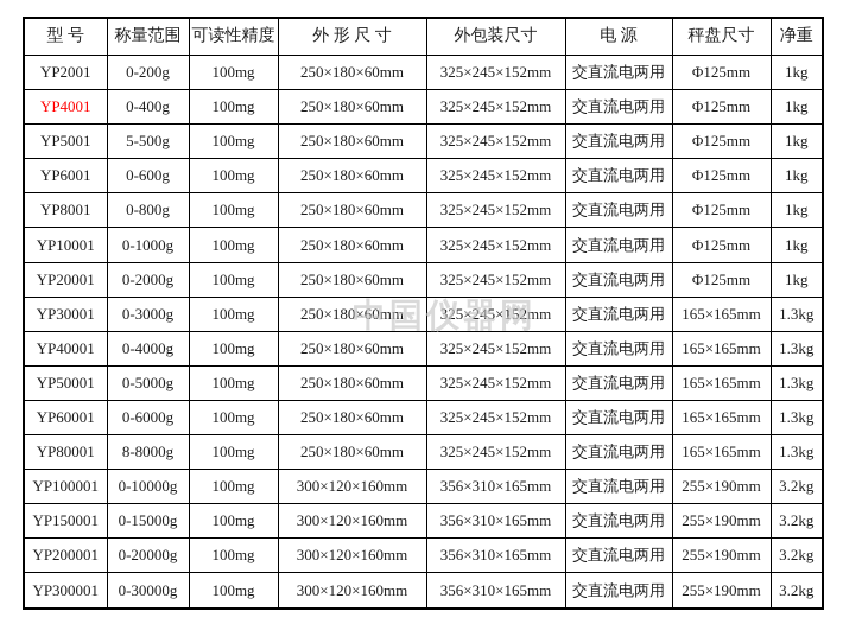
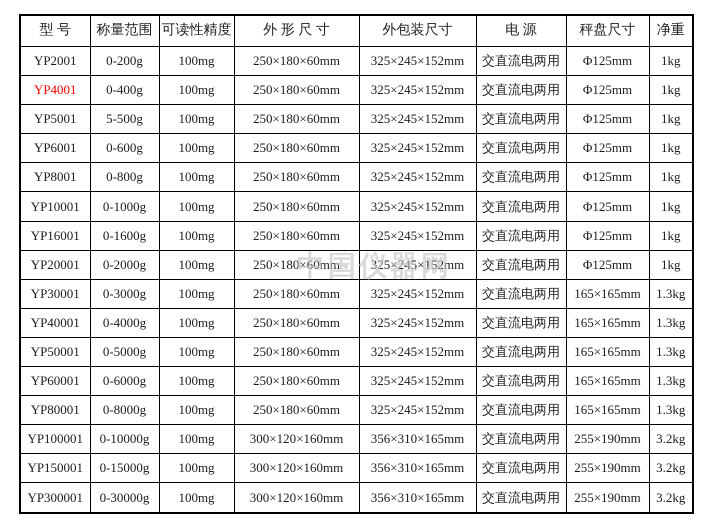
  中国仪器网
  型 号	称量范围	可读性精度	外 形 尺 寸	外包装尺寸	电 源	秤盘尺寸	净重
  YP2001	0-200g	100mg	250×180×60mm	325×245×152mm	交直流电两用	Φ125mm	1kg
  YP4001	0-400g	100mg	250×180×60mm	325×245×152mm	交直流电两用	Φ125mm	1kg
  YP5001	5-500g	100mg	250×180×60mm	325×245×152mm	交直流电两用	Φ125mm	1kg
  YP6001	0-600g	100mg	250×180×60mm	325×245×152mm	交直流电两用	Φ125mm	1kg
  YP8001	0-800g	100mg	250×180×60mm	325×245×152mm	交直流电两用	Φ125mm	1kg
  YP10001	0-1000g	100mg	250×180×60mm	325×245×152mm	交直流电两用	Φ125mm	1kg
+ YP16001	0-1600g	100mg	250×180×60mm	325×245×152mm	交直流电两用	Φ125mm	1kg
  YP20001	0-2000g	100mg	250×180×60mm	325×245×152mm	交直流电两用	Φ125mm	1kg
  YP30001	0-3000g	100mg	250×180×60mm	325×245×152mm	交直流电两用	165×165mm	1.3kg
  YP40001	0-4000g	100mg	250×180×60mm	325×245×152mm	交直流电两用	165×165mm	1.3kg
  YP50001	0-5000g	100mg	250×180×60mm	325×245×152mm	交直流电两用	165×165mm	1.3kg
  YP60001	0-6000g	100mg	250×180×60mm	325×245×152mm	交直流电两用	165×165mm	1.3kg
- YP80001	8-8000g	100mg	250×180×60mm	325×245×152mm	交直流电两用	165×165mm	1.3kg
+ YP80001	0-8000g	100mg	250×180×60mm	325×245×152mm	交直流电两用	165×165mm	1.3kg
  YP100001	0-10000g	100mg	300×120×160mm	356×310×165mm	交直流电两用	255×190mm	3.2kg
  YP150001	0-15000g	100mg	300×120×160mm	356×310×165mm	交直流电两用	255×190mm	3.2kg
- YP200001	0-20000g	100mg	300×120×160mm	356×310×165mm	交直流电两用	255×190mm	3.2kg
  YP300001	0-30000g	100mg	300×120×160mm	356×310×165mm	交直流电两用	255×190mm	3.2kg
